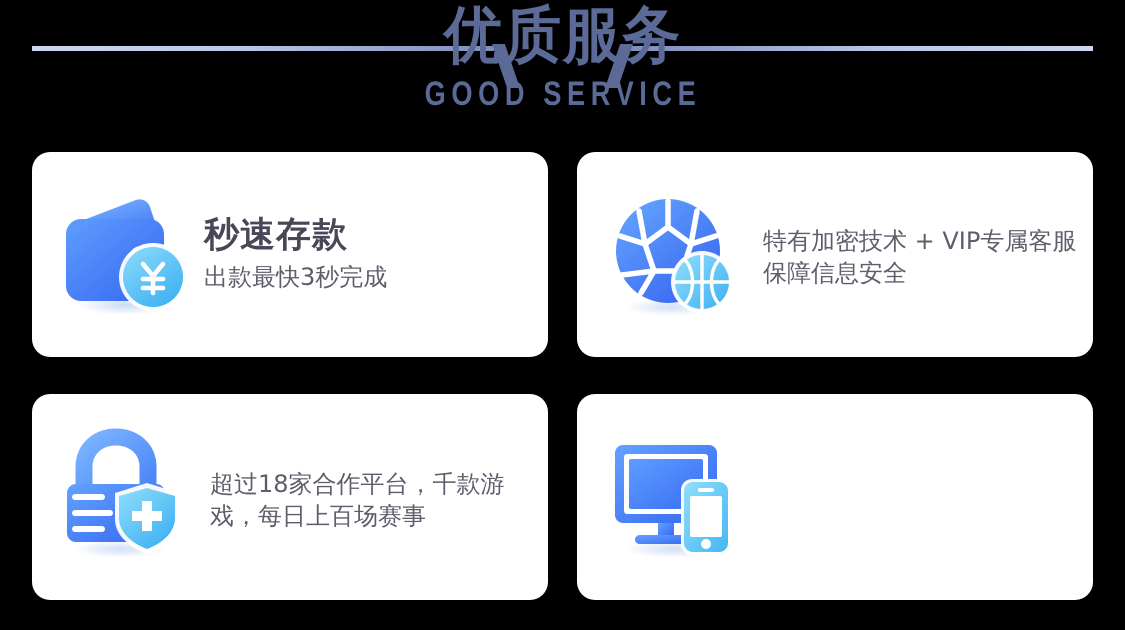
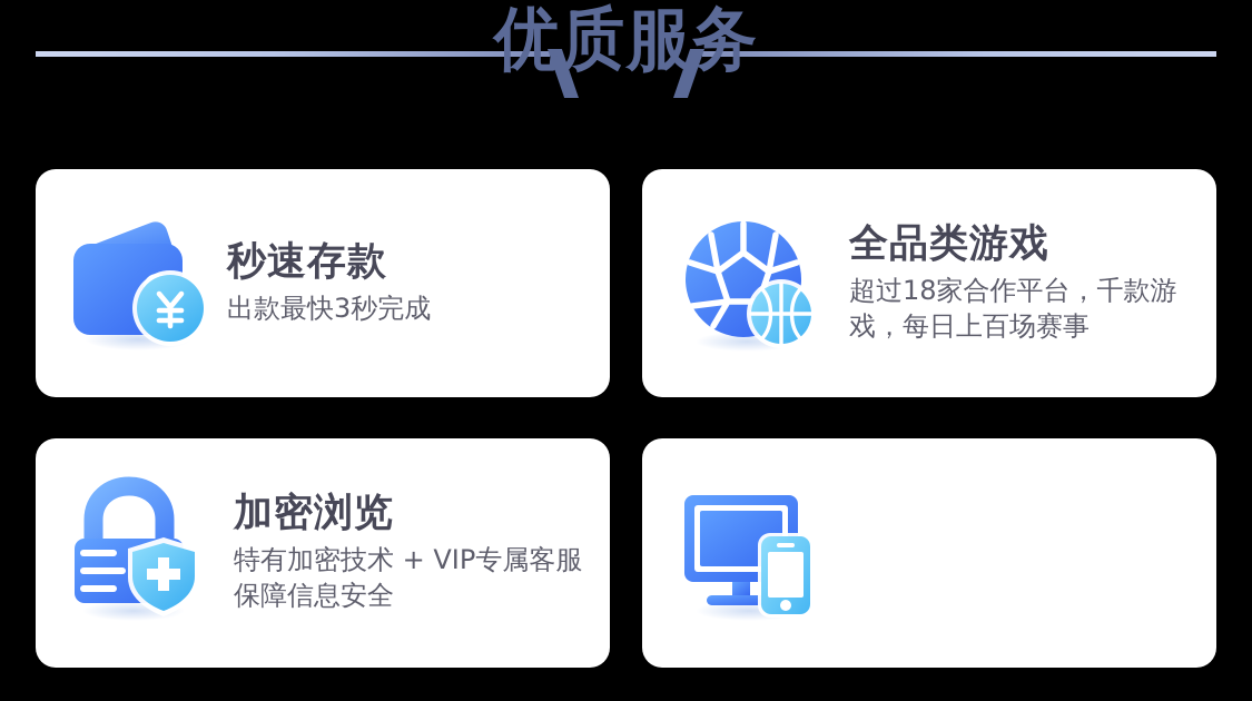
  优质服务
- GOOD SERVICE
  秒速存款
  出款最快3秒完成
+ 全品类游戏
- 特有加密技术 + VIP专属客服保障信息安全
+ 超过18家合作平台，千款游戏，每日上百场赛事
+ 加密浏览
- 超过18家合作平台，千款游戏，每日上百场赛事
+ 特有加密技术 + VIP专属客服保障信息安全
